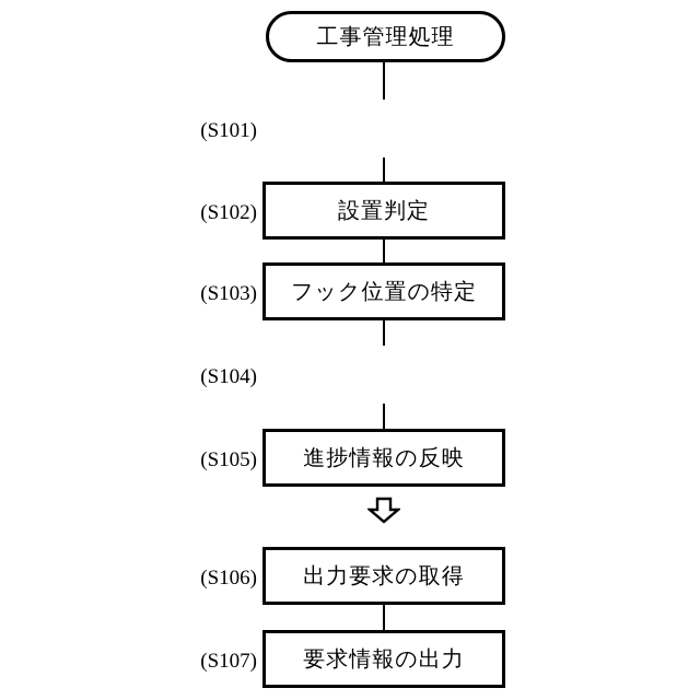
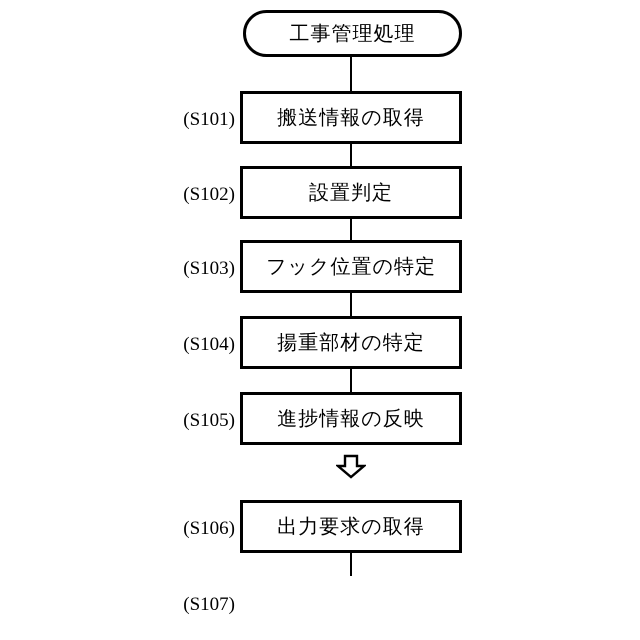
  工事管理処理
  (S101)
+ 搬送情報の取得
  (S102)
  設置判定
  (S103)
  フック位置の特定
  (S104)
+ 揚重部材の特定
  (S105)
  進捗情報の反映
  (S106)
  出力要求の取得
  (S107)
- 要求情報の出力
